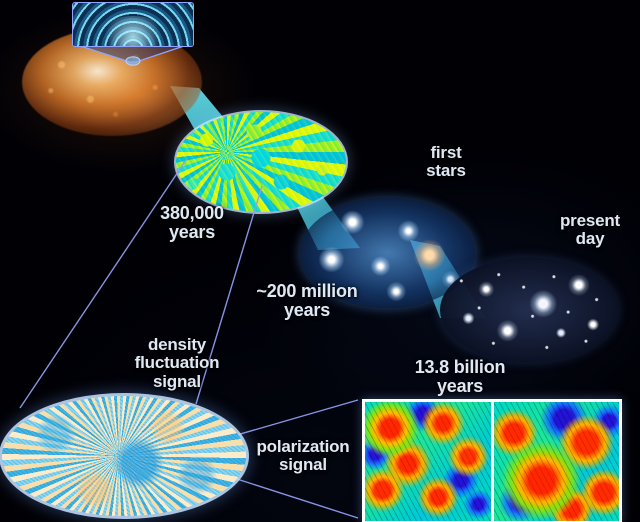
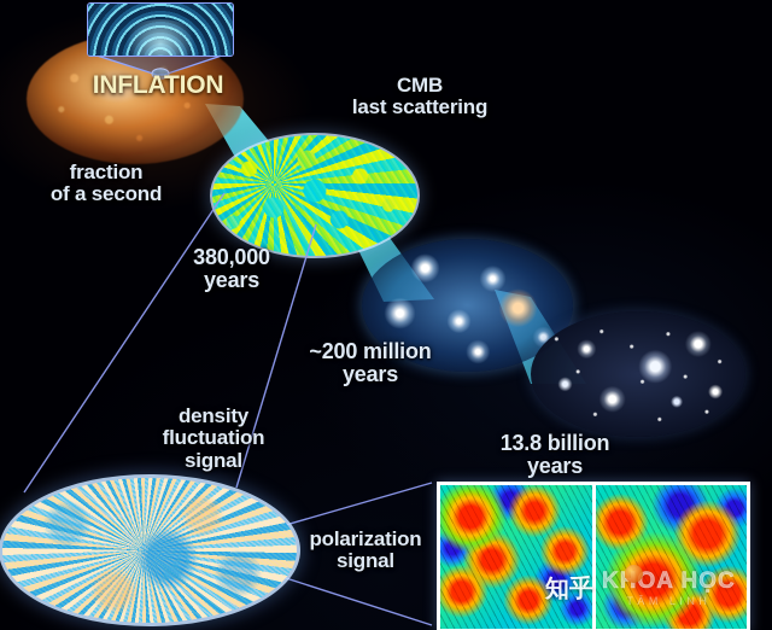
+ INFLATION
+ fraction
+ of a second
+ CMB
+ last scattering
  380,000
  years
- first
- stars
  ~200 million
  years
- present
- day
  13.8 billion
  years
  density
  fluctuation
  signal
  polarization
  signal
+ 知乎
+ KHOA HỌC
+ TÂM LINH
